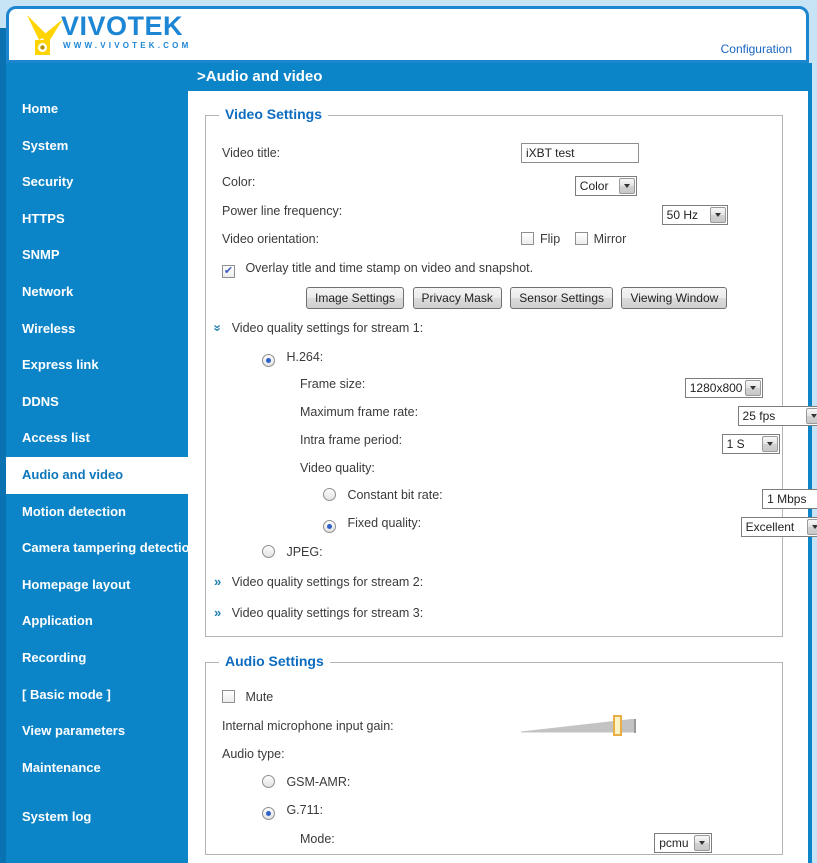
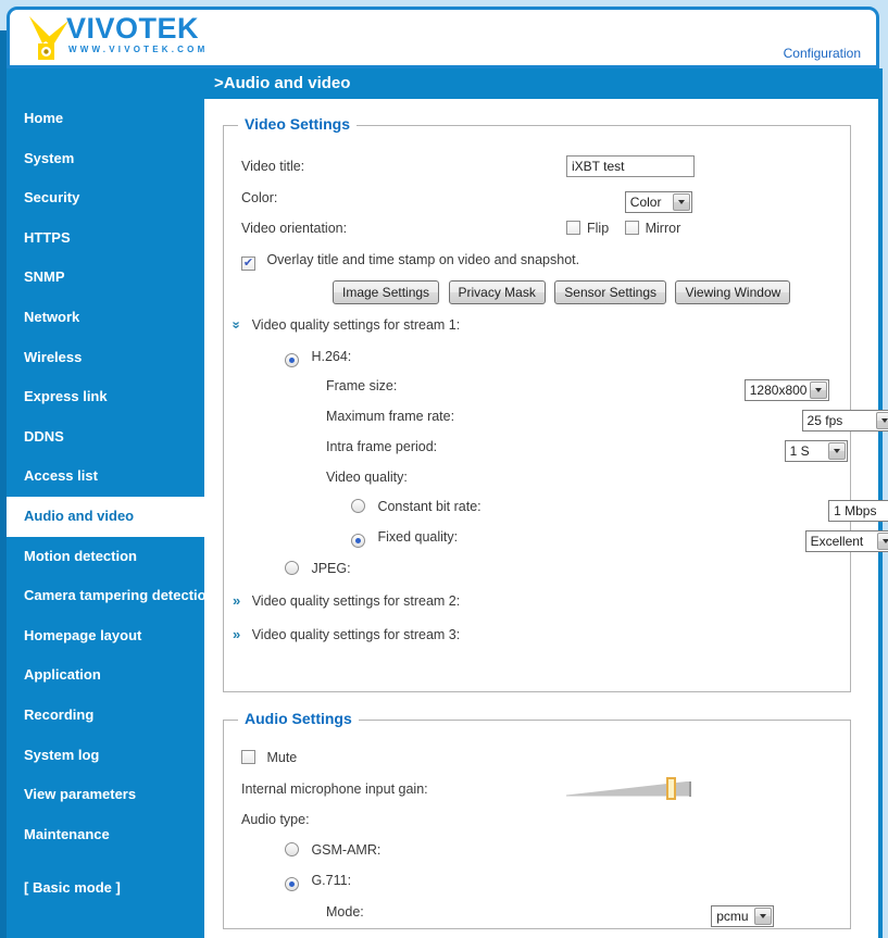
  VIVOTEK
  WWW.VIVOTEK.COM
  Configuration
  >Audio and video
  Home
  System
  Security
  HTTPS
  SNMP
  Network
  Wireless
  Express link
  DDNS
  Access list
  Audio and video
  Motion detection
  Camera tampering detectio
  Homepage layout
  Application
  Recording
- [ Basic mode ]
+ System log
  View parameters
  Maintenance
- System log
+ [ Basic mode ]
  Video Settings
  Video title:
  iXBT test
  Color:
  Color
- Power line frequency:
- 50 Hz
  Video orientation:
  Flip Mirror
  Overlay title and time stamp on video and snapshot.
  Image Settings Privacy Mask Sensor Settings Viewing Window
  Video quality settings for stream 1:
  H.264:
  Frame size:
  1280x800
  Maximum frame rate:
  25 fps
  Intra frame period:
  1 S
  Video quality:
  Constant bit rate:
  1 Mbps
  Fixed quality:
  Excellent
  JPEG:
  » Video quality settings for stream 2:
  » Video quality settings for stream 3:
  Audio Settings
  Mute
  Internal microphone input gain:
  Audio type:
  GSM-AMR:
  G.711:
  Mode:
  pcmu
